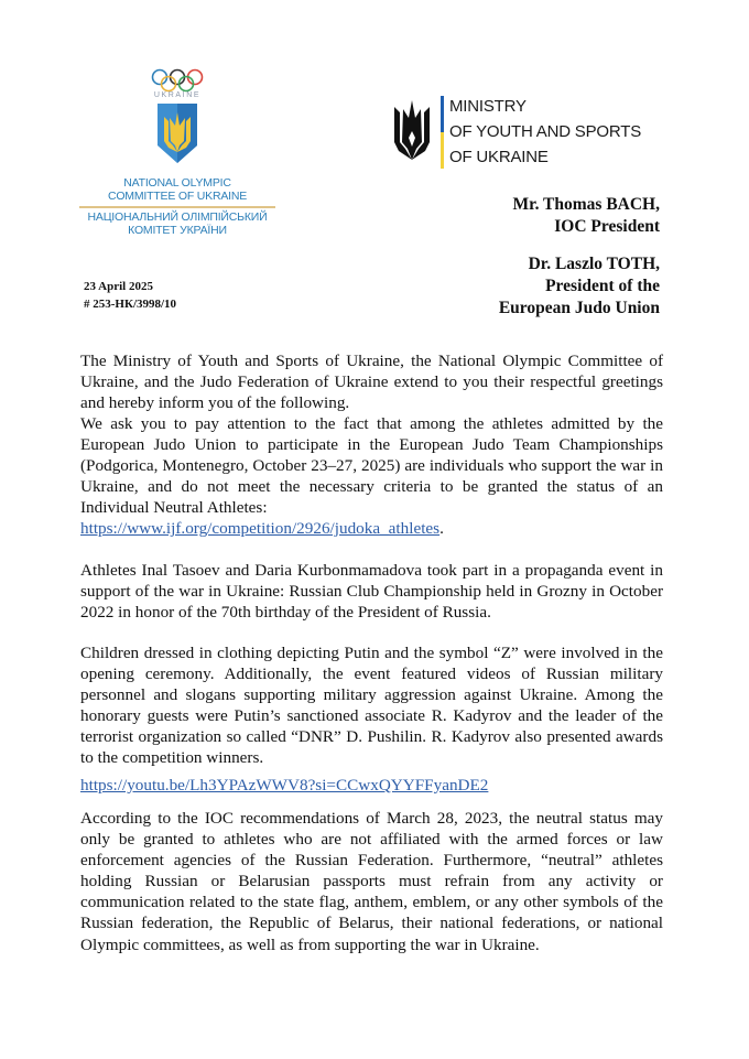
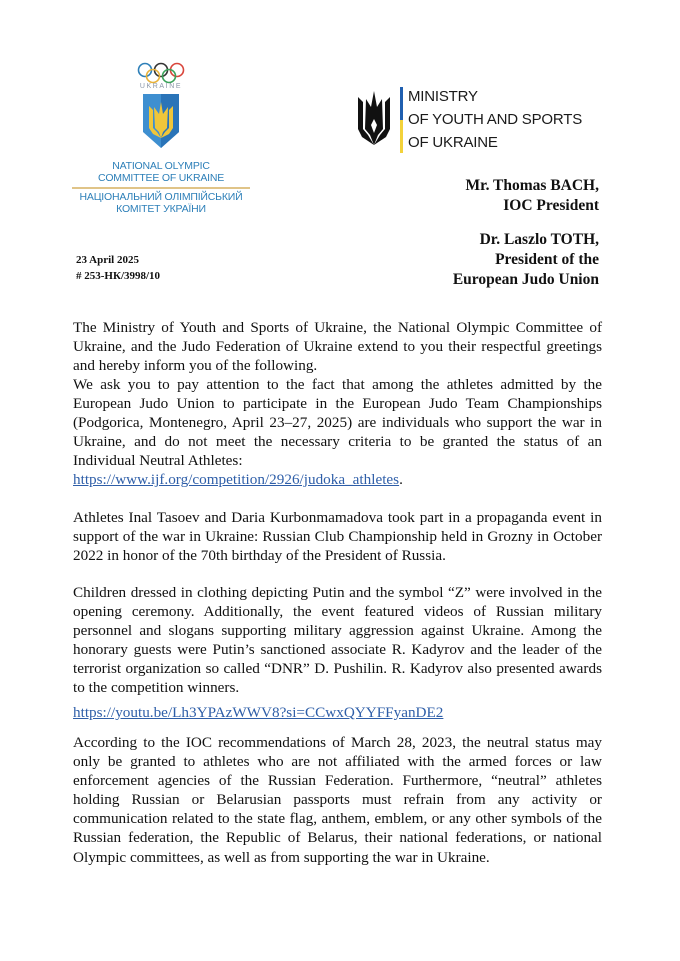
  NATIONAL OLYMPIC
  COMMITTEE OF UKRAINE
  НАЦІОНАЛЬНИЙ ОЛІМПІЙСЬКИЙ
  КОМІТЕТ УКРАЇНИ
  MINISTRY
  OF YOUTH AND SPORTS
  OF UKRAINE
  Mr. Thomas BACH,
  IOC President
  Dr. Laszlo TOTH,
  President of the
  European Judo Union
  23 April 2025
  # 253-НК/3998/10
  The Ministry of Youth and Sports of Ukraine, the National Olympic Committee of Ukraine, and the Judo Federation of Ukraine extend to you their respectful greetings and hereby inform you of the following.
- We ask you to pay attention to the fact that among the athletes admitted by the European Judo Union to participate in the European Judo Team Championships (Podgorica, Montenegro, October 23–27, 2025) are individuals who support the war in Ukraine, and do not meet the necessary criteria to be granted the status of an Individual Neutral Athletes:
+ We ask you to pay attention to the fact that among the athletes admitted by the European Judo Union to participate in the European Judo Team Championships (Podgorica, Montenegro, April 23–27, 2025) are individuals who support the war in Ukraine, and do not meet the necessary criteria to be granted the status of an Individual Neutral Athletes:
  https://www.ijf.org/competition/2926/judoka_athletes.
  Athletes Inal Tasoev and Daria Kurbonmamadova took part in a propaganda event in support of the war in Ukraine: Russian Club Championship held in Grozny in October 2022 in honor of the 70th birthday of the President of Russia.
  Children dressed in clothing depicting Putin and the symbol “Z” were involved in the opening ceremony. Additionally, the event featured videos of Russian military personnel and slogans supporting military aggression against Ukraine. Among the honorary guests were Putin’s sanctioned associate R. Kadyrov and the leader of the terrorist organization so called “DNR” D. Pushilin. R. Kadyrov also presented awards to the competition winners.
  https://youtu.be/Lh3YPAzWWV8?si=CCwxQYYFFyanDE2
  According to the IOC recommendations of March 28, 2023, the neutral status may only be granted to athletes who are not affiliated with the armed forces or law enforcement agencies of the Russian Federation. Furthermore, “neutral” athletes holding Russian or Belarusian passports must refrain from any activity or communication related to the state flag, anthem, emblem, or any other symbols of the Russian federation, the Republic of Belarus, their national federations, or national Olympic committees, as well as from supporting the war in Ukraine.
